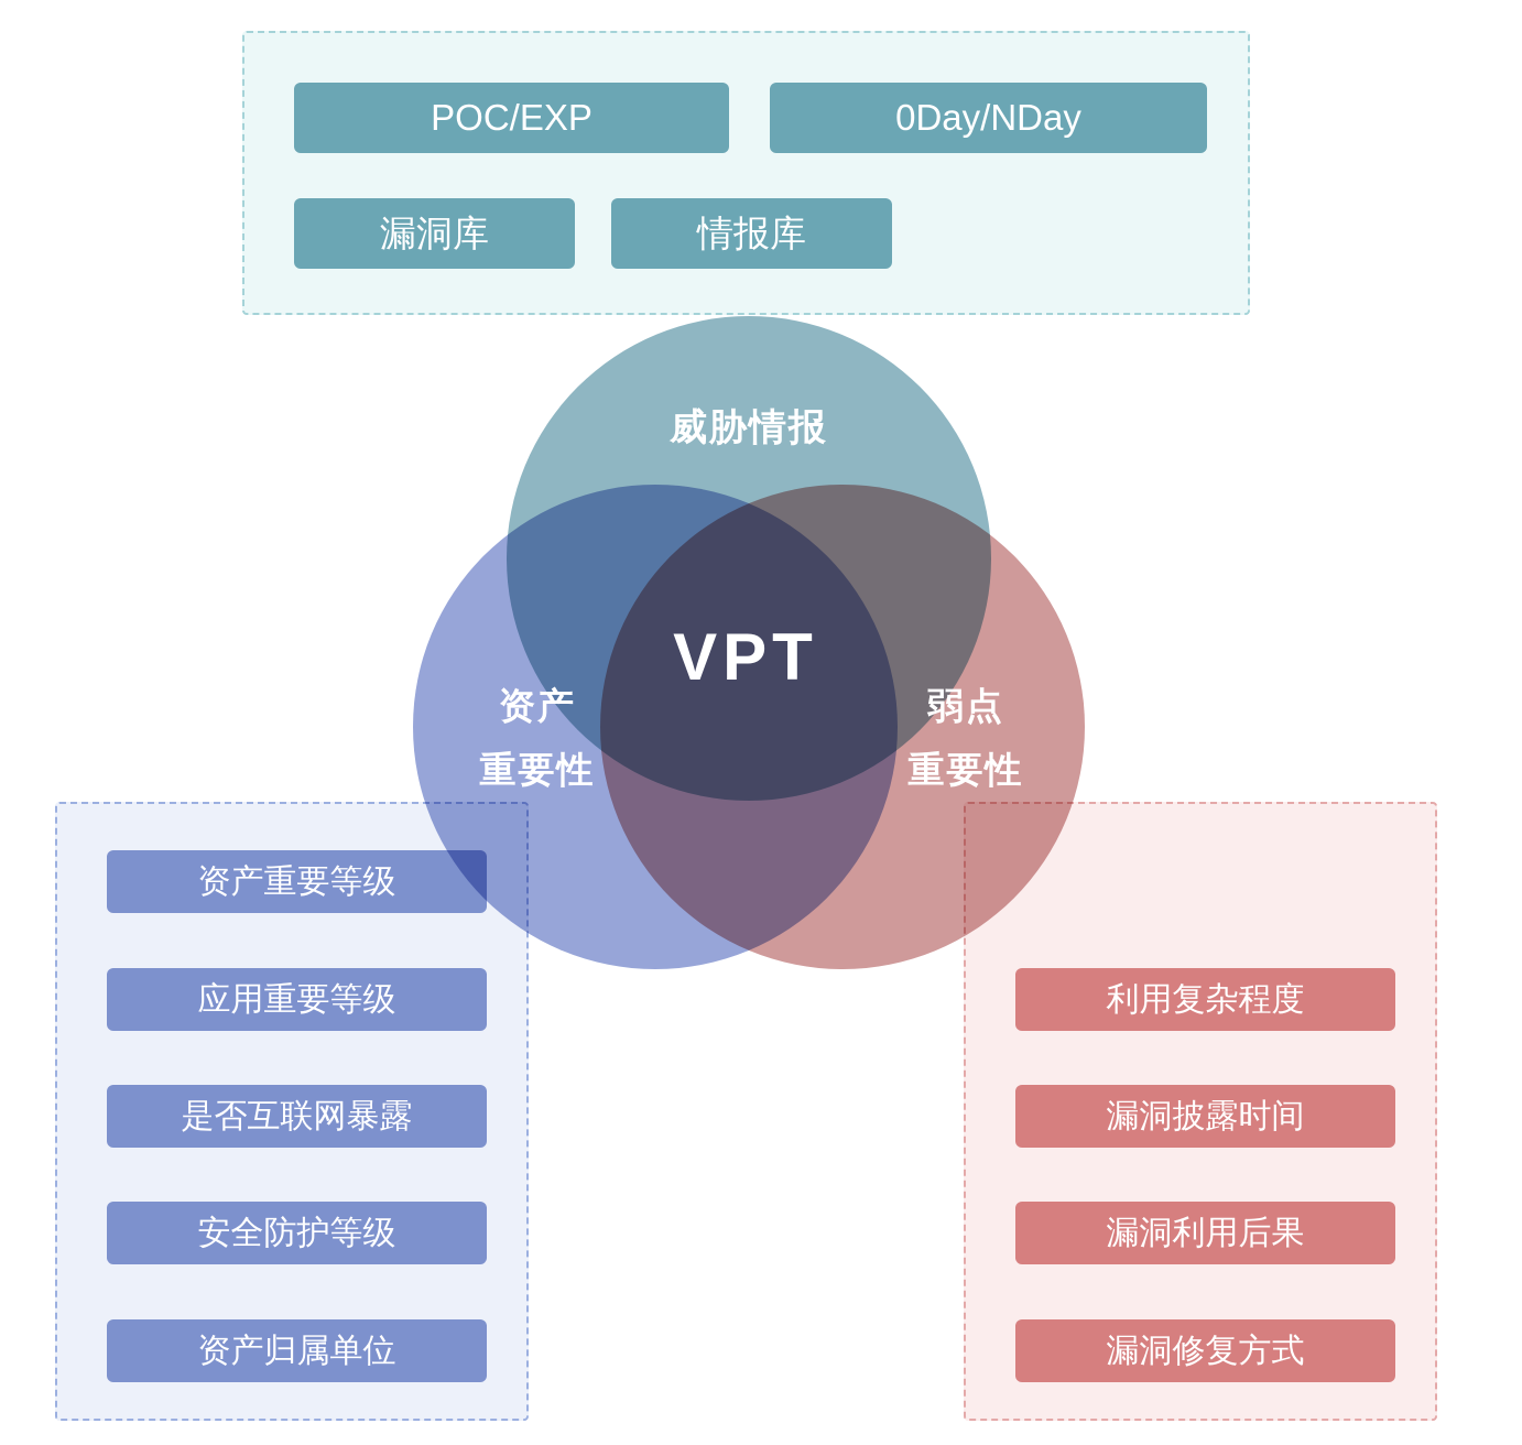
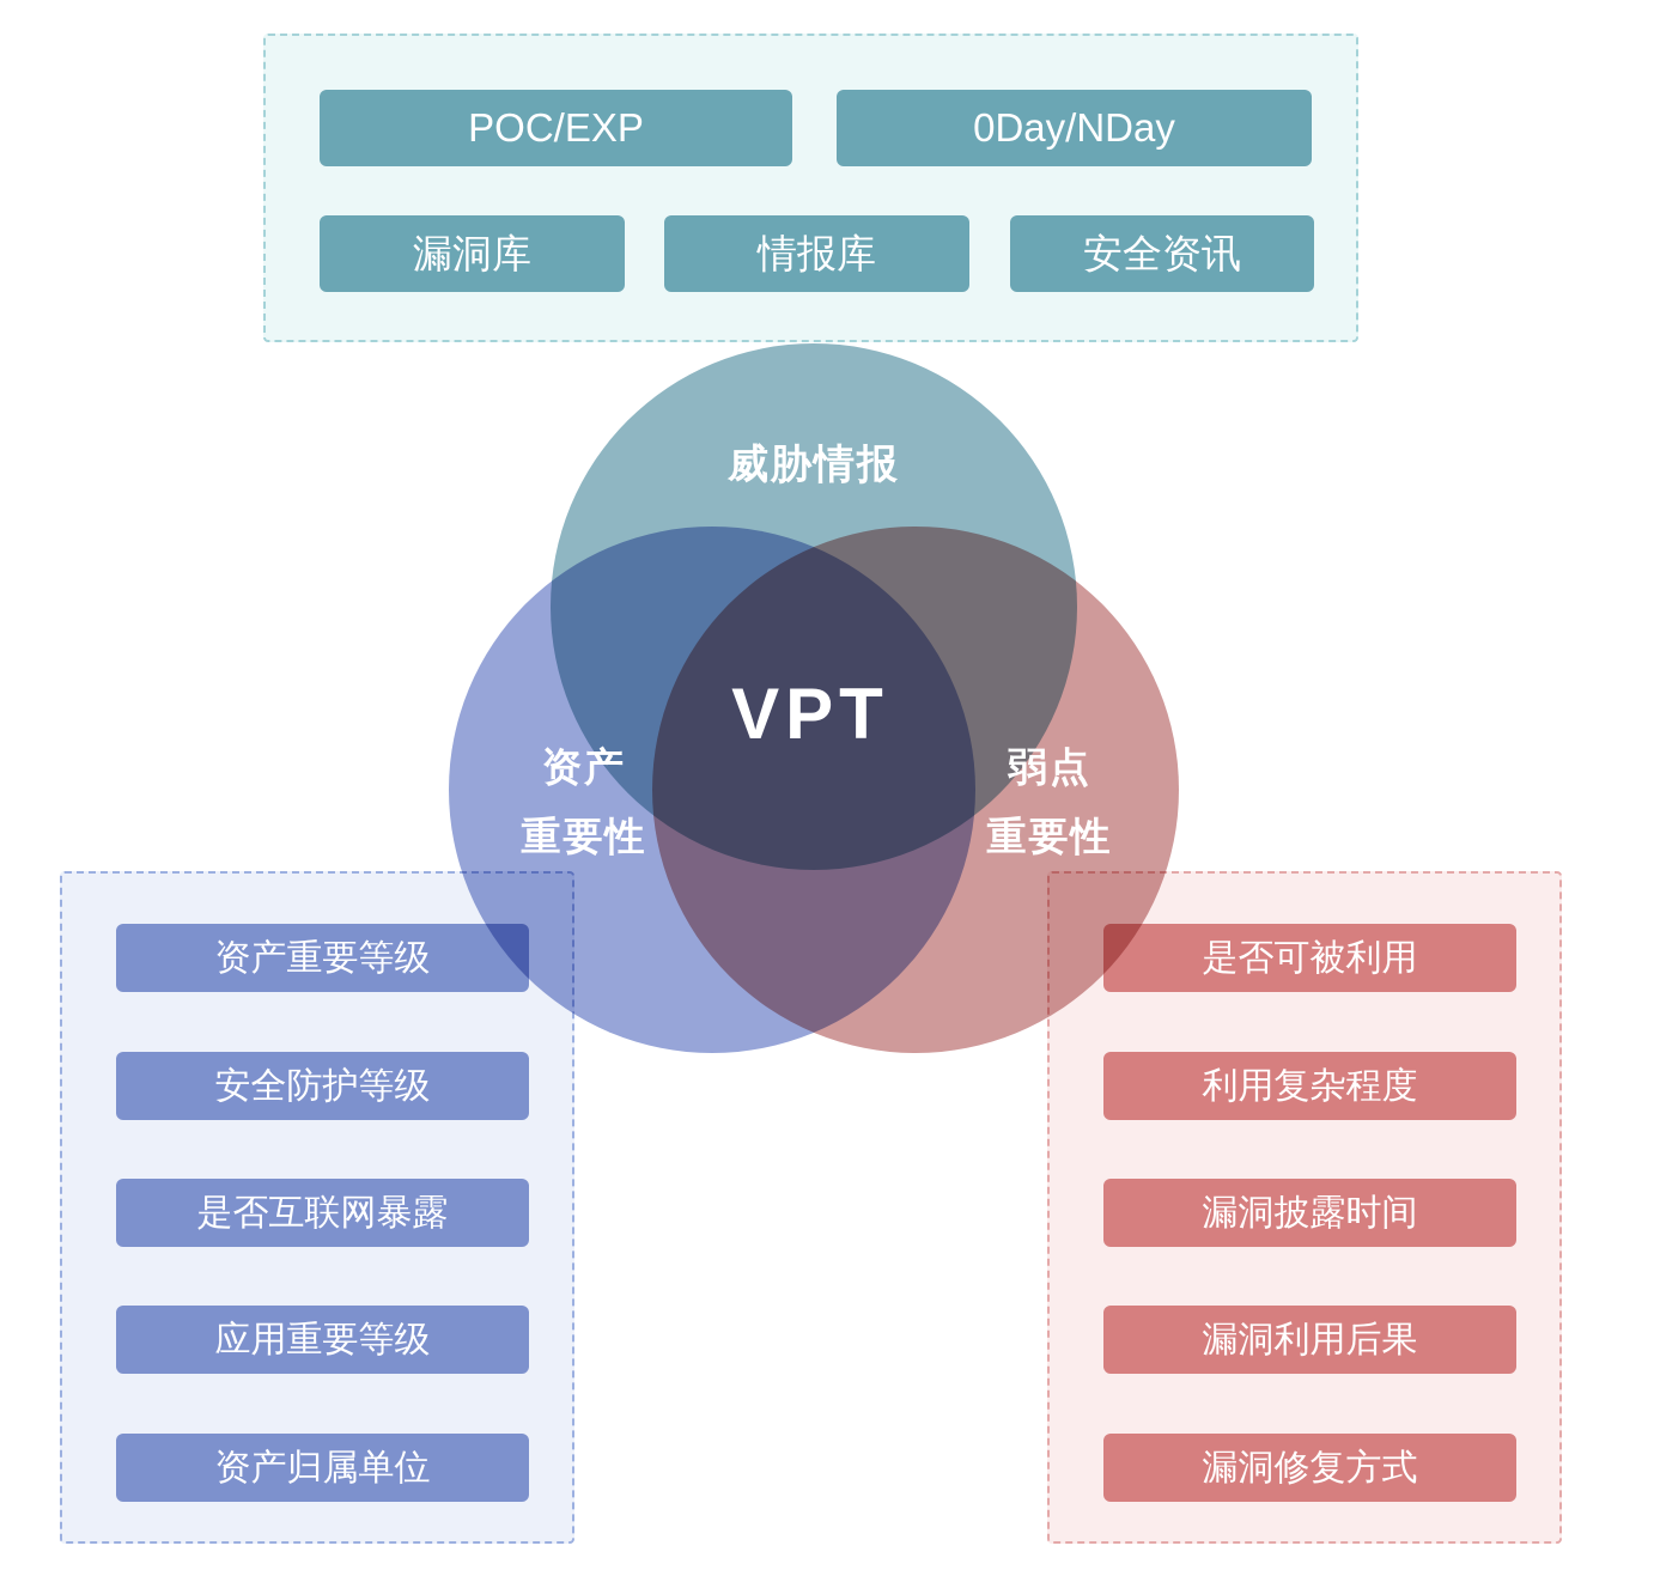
  POC/EXP
  0Day/NDay
  漏洞库
  情报库
+ 安全资讯
  资产重要等级
- 应用重要等级
+ 安全防护等级
  是否互联网暴露
- 安全防护等级
+ 应用重要等级
  资产归属单位
+ 是否可被利用
  利用复杂程度
  漏洞披露时间
  漏洞利用后果
  漏洞修复方式
  威胁情报
  资产
  重要性
  弱点
  重要性
  VPT
